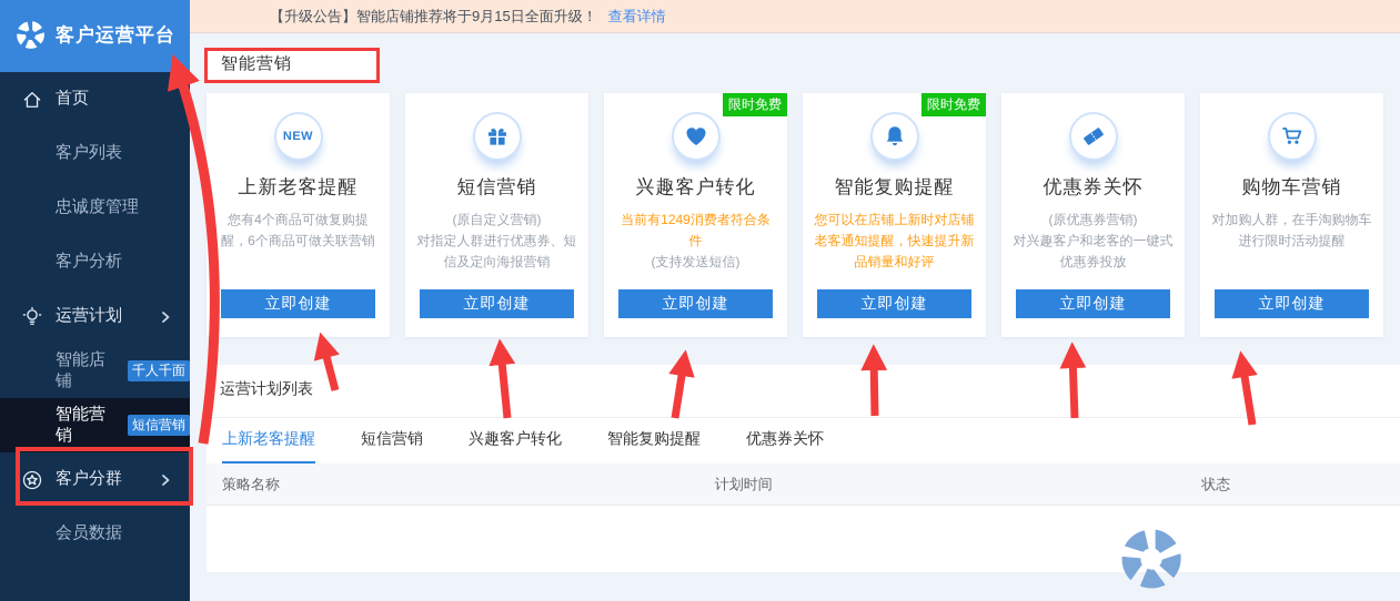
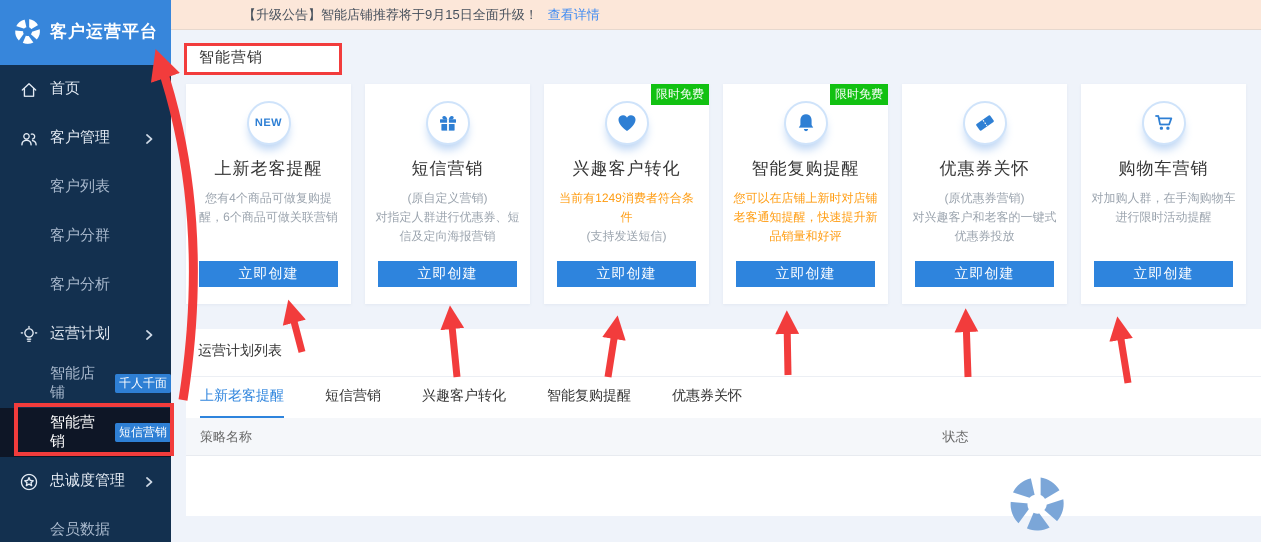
  客户运营平台
  首页
+ 客户管理
  客户列表
- 忠诚度管理
+ 客户分群
  客户分析
  运营计划
  智能店铺
  千人千面
  智能营销
  短信营销
- 客户分群
+ 忠诚度管理
  会员数据
  【升级公告】智能店铺推荐将于9月15日全面升级！
  查看详情
  智能营销
  NEW
  上新老客提醒
  您有4个商品可做复购提醒，6个商品可做关联营销
  立即创建
  短信营销
  (原自定义营销)
  对指定人群进行优惠券、短信及定向海报营销
  立即创建
  限时免费
  兴趣客户转化
  当前有1249消费者符合条件
  (支持发送短信)
  立即创建
  限时免费
  智能复购提醒
  您可以在店铺上新时对店铺老客通知提醒，快速提升新品销量和好评
  立即创建
  优惠券关怀
  (原优惠券营销)
  对兴趣客户和老客的一键式优惠券投放
  立即创建
  购物车营销
  对加购人群，在手淘购物车进行限时活动提醒
  立即创建
  运营计划列表
  上新老客提醒
  短信营销
  兴趣客户转化
  智能复购提醒
  优惠券关怀
  策略名称
- 计划时间
  状态
